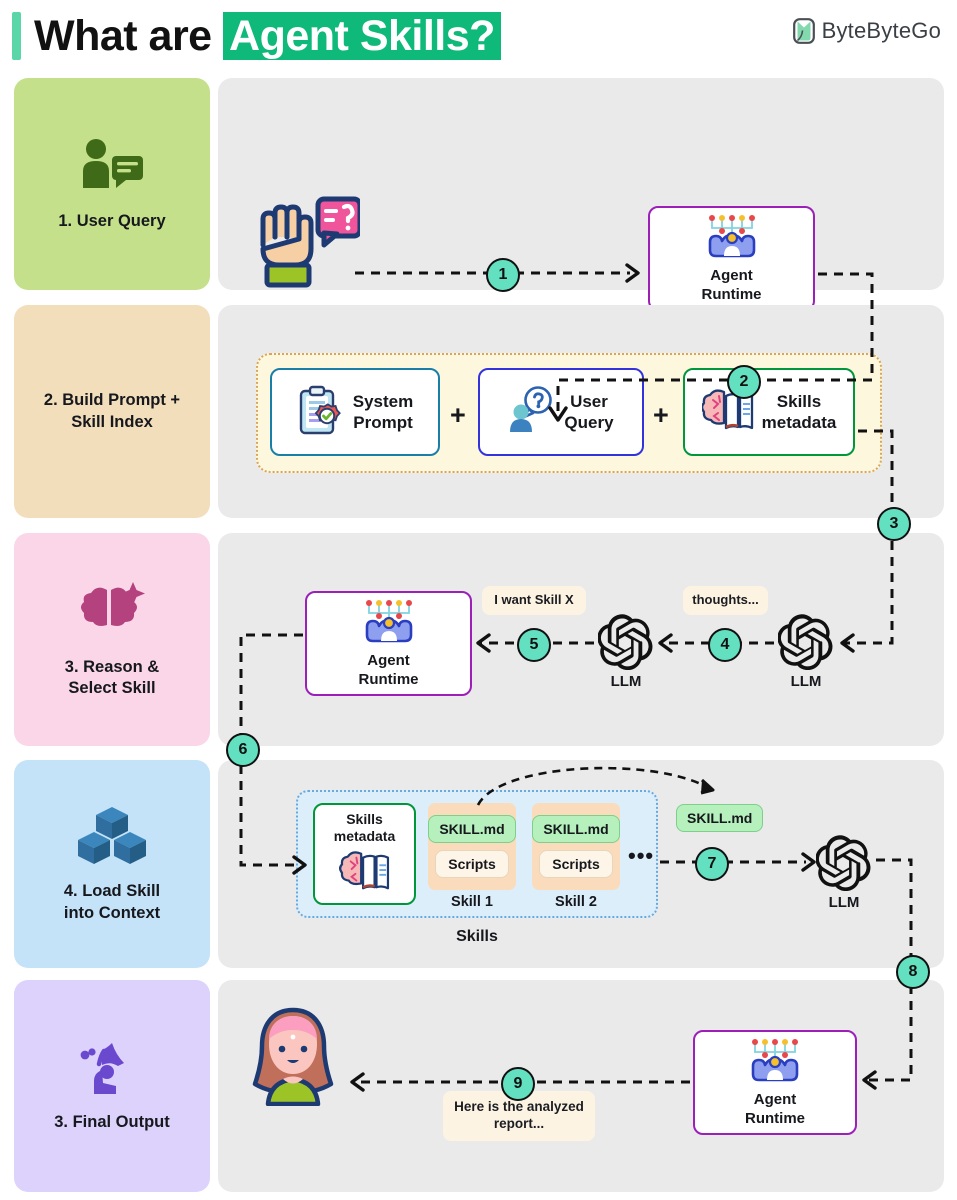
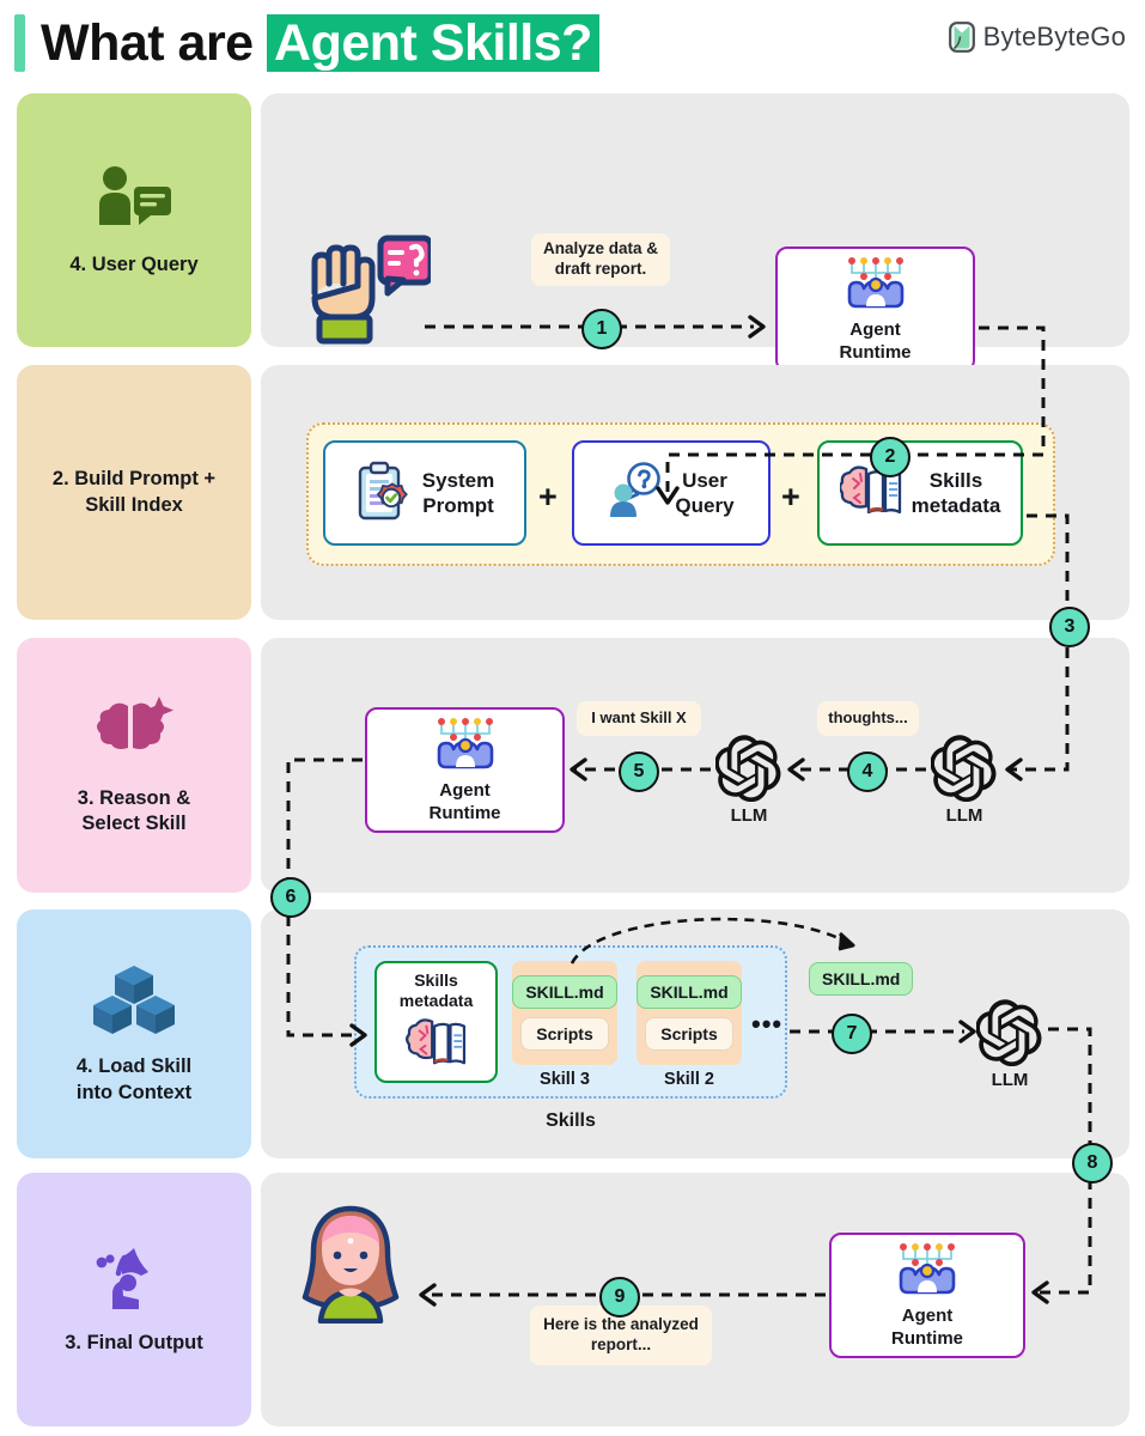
  What are Agent Skills?
  ByteByteGo
- 1. User Query
+ 4. User Query
+ Analyze data &
+ draft report.
  Agent
  Runtime
  2. Build Prompt +
  Skill Index
  System
  Prompt
  +
  User
  Query
  +
  Skills
  metadata
  3. Reason &
  Select Skill
  Agent
  Runtime
  I want Skill X
  LLM
  thoughts...
  LLM
  4. Load Skill
  into Context
  Skills
  metadata
  SKILL.md
  Scripts
- Skill 1
+ Skill 3
  SKILL.md
  Scripts
  Skill 2
  •••
  Skills
  SKILL.md
  LLM
  3. Final Output
  Here is the analyzed
  report...
  Agent
  Runtime
  1
  2
  3
  4
  5
  6
  7
  8
  9
